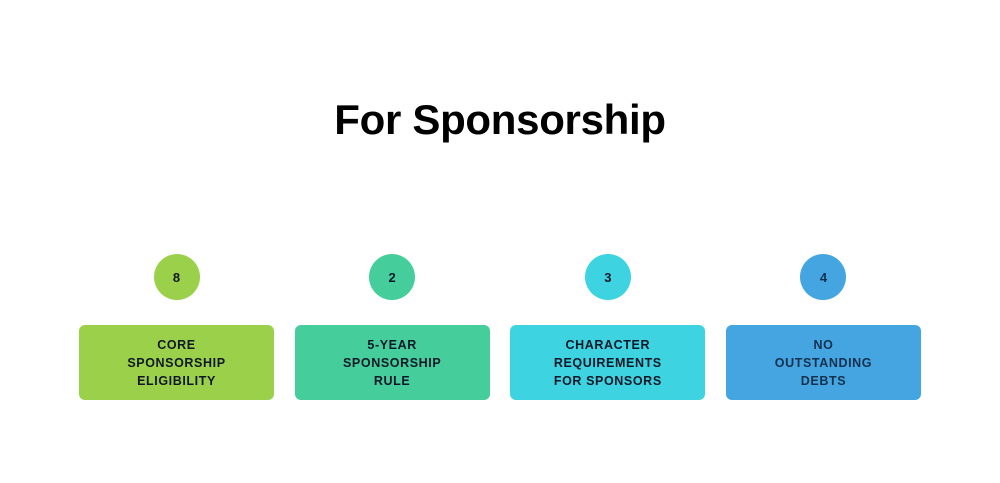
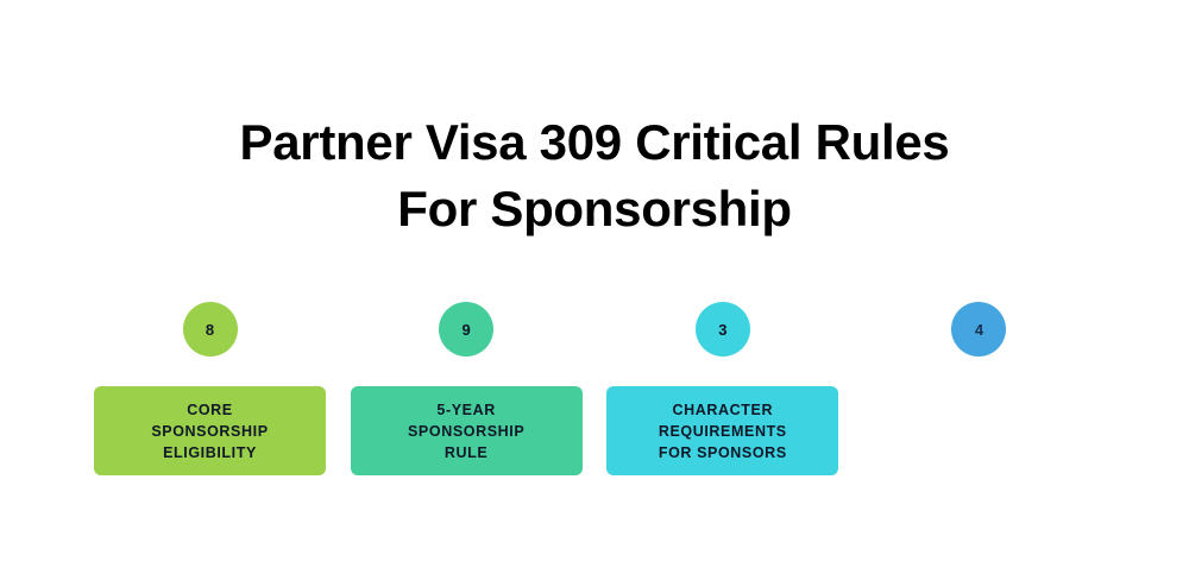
+ Partner Visa 309 Critical Rules
  For Sponsorship
  8
  CORE
  SPONSORSHIP
  ELIGIBILITY
- 2
+ 9
  5-YEAR
  SPONSORSHIP
  RULE
  3
  CHARACTER
  REQUIREMENTS
  FOR SPONSORS
  4
- NO
- OUTSTANDING
- DEBTS
